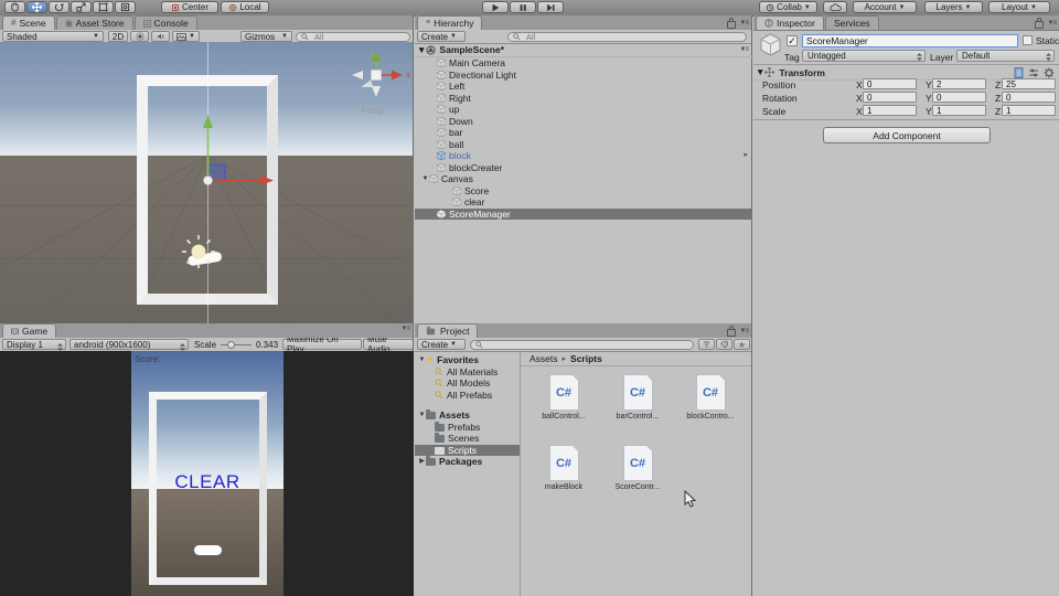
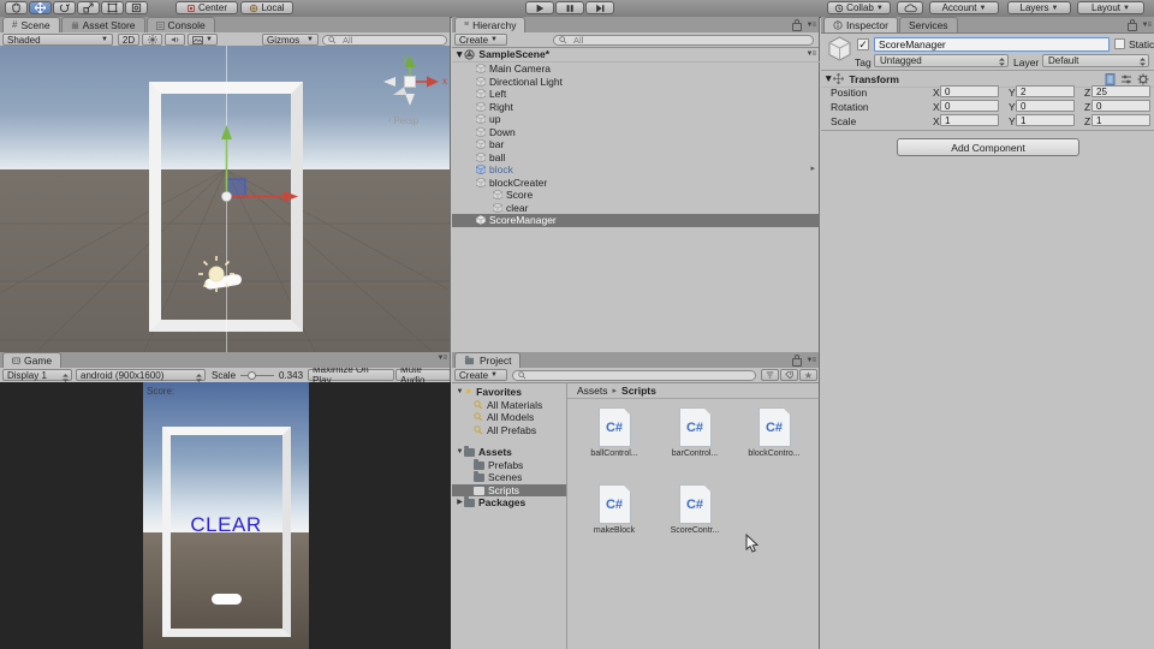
  Center
  Local
  Collab
  Account
  Layers
  Layout
  #
  Scene
  Asset Store
  Console
  Shaded
  2D
  Gizmos
  All
  y
  x
  Persp
  Game
  Display 1
  android (900x1600)
  Scale
  0.343
  Maximize On Play
  Mute Audio
  Score:
  CLEAR
  Hierarchy
  Create
  All
  ▼
  SampleScene*
  Main Camera
  Directional Light
  Left
  Right
  up
  Down
  bar
  ball
  block
  blockCreater
- Canvas
  Score
  clear
  ScoreManager
  Project
  Create
  ★
  ★
  Favorites
  All Materials
  All Models
  All Prefabs
  Assets
  Prefabs
  Scenes
  Scripts
  Packages
  Assets
  Scripts
  C#
  C#
  C#
  C#
  C#
  Inspector
  Services
  ✓
  ScoreManager
  Static
  Tag
  Untagged
  Layer
  Default
  ▼
  Transform
  Position
  X
  0
  Y
  2
  Z
  25
  Rotation
  X
  0
  Y
  0
  Z
  0
  Scale
  X
  1
  Y
  1
  Z
  1
  Add Component
